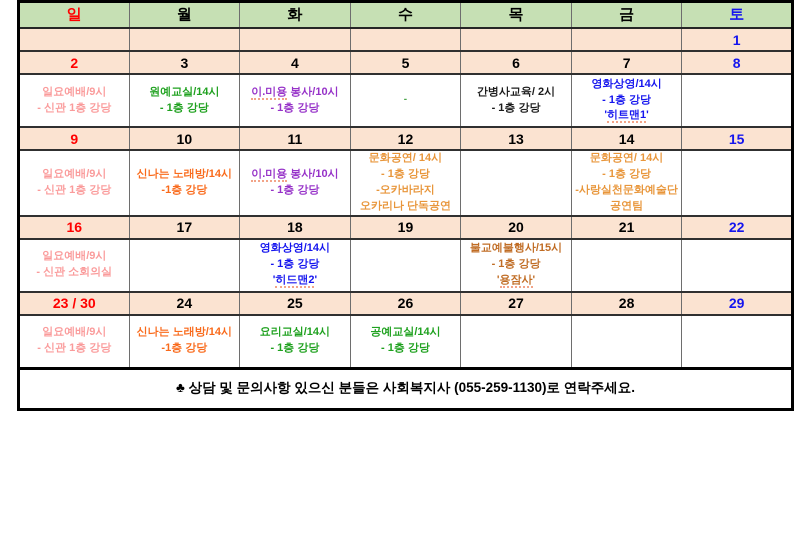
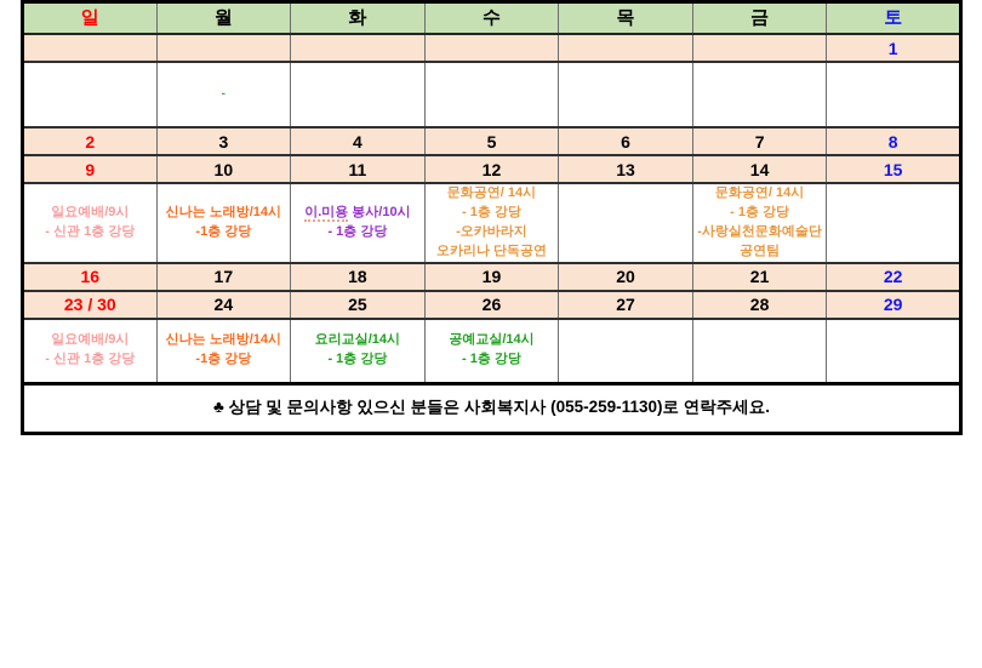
  일	월	화	수	목	금	토
  						1
+ 	-
  2	3	4	5	6	7	8
- 일요예배/9시- 신관 1층 강당	원예교실/14시- 1층 강당	이.미용 봉사/10시- 1층 강당	-	간병사교육/ 2시- 1층 강당	영화상영/14시- 1층 강당'히트맨1'
  9	10	11	12	13	14	15
  일요예배/9시- 신관 1층 강당	신나는 노래방/14시-1층 강당	이.미용 봉사/10시- 1층 강당	문화공연/ 14시- 1층 강당-오카바라지오카리나 단독공연		문화공연/ 14시- 1층 강당-사랑실천문화예술단공연팀
  16	17	18	19	20	21	22
- 일요예배/9시- 신관 소회의실		영화상영/14시- 1층 강당'히드맨2'		불교예불행사/15시- 1층 강당'용잠사'
  23 / 30	24	25	26	27	28	29
  일요예배/9시- 신관 1층 강당	신나는 노래방/14시-1층 강당	요리교실/14시- 1층 강당	공예교실/14시- 1층 강당
  ♣ 상담 및 문의사항 있으신 분들은 사회복지사 (055-259-1130)로 연락주세요.
